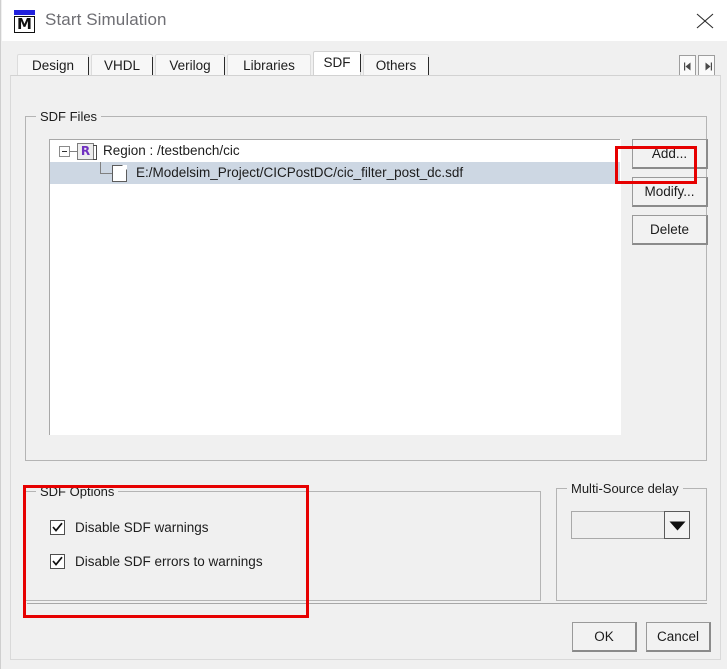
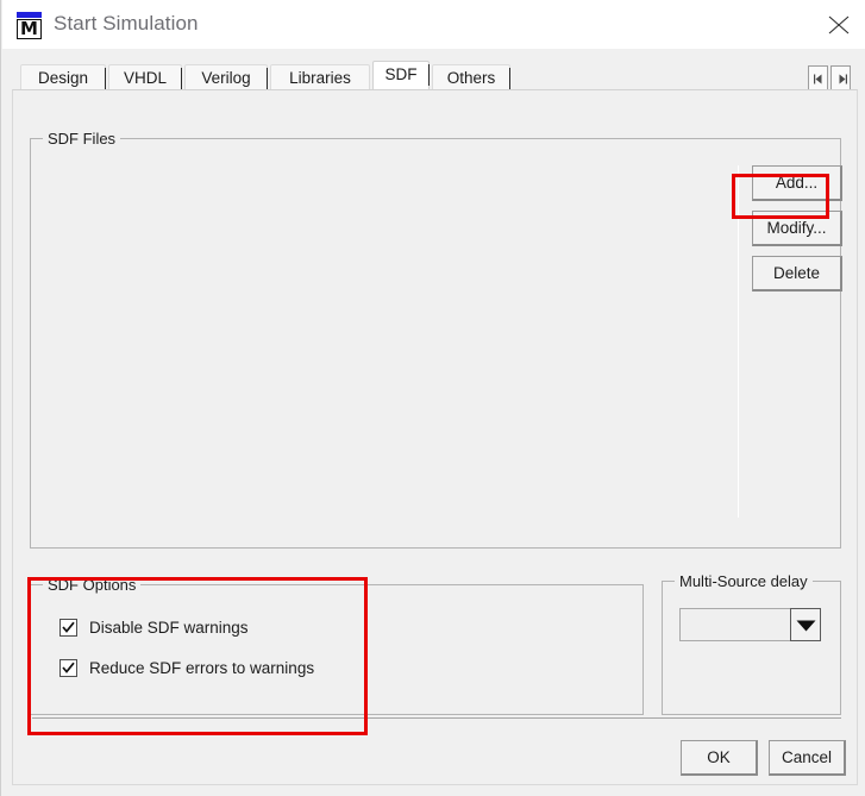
  M
  Start Simulation
  Design
  VHDL
  Verilog
  Libraries
  SDF
  Others
  SDF Files
- R
- Region : /testbench/cic
- E:/Modelsim_Project/CICPostDC/cic_filter_post_dc.sdf
  Add...
  Modify...
  Delete
  SDF Options
  Disable SDF warnings
- Disable SDF errors to warnings
+ Reduce SDF errors to warnings
  Multi-Source delay
  OK
  Cancel
